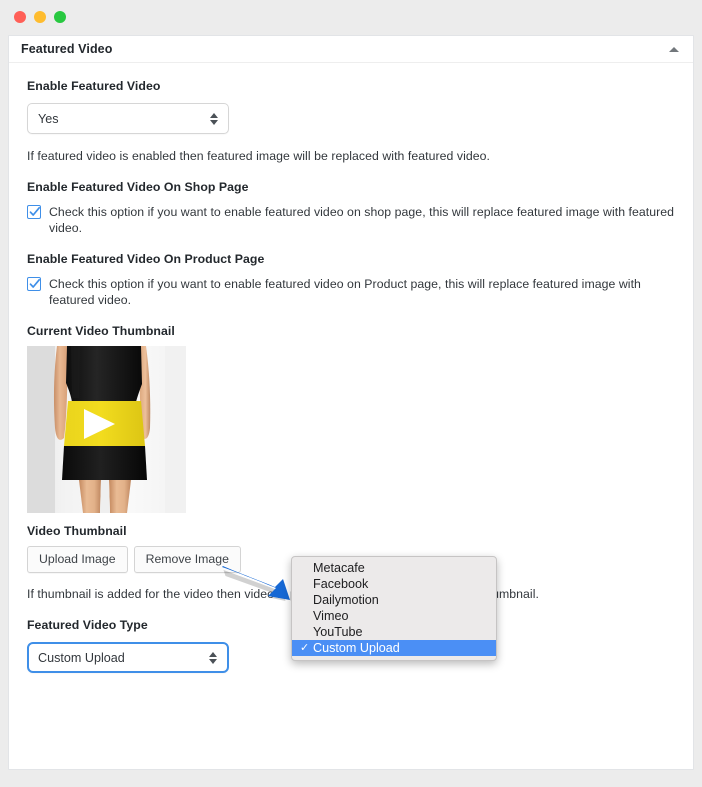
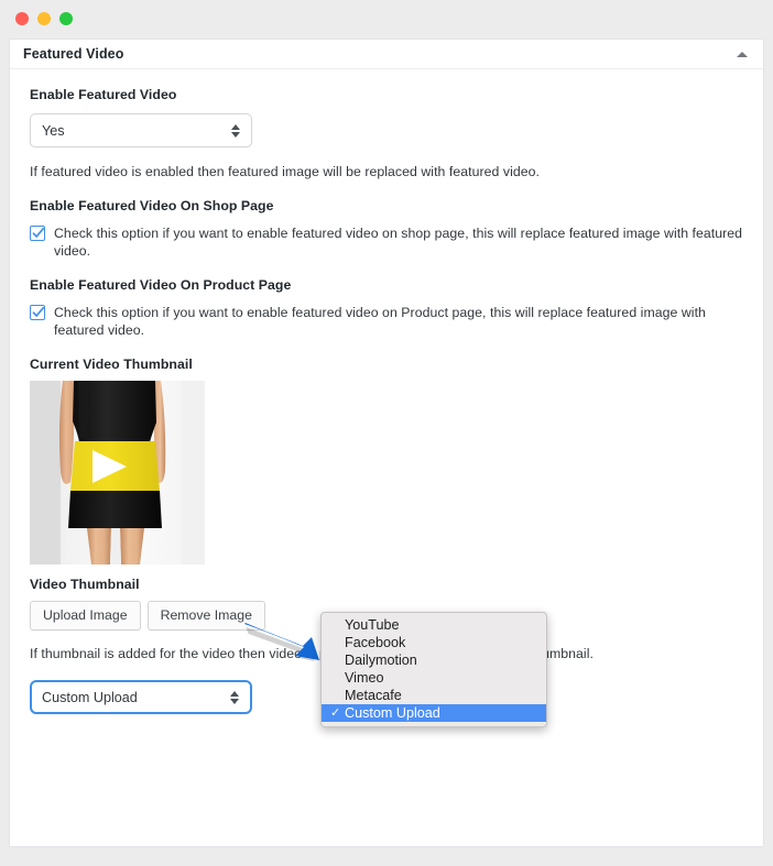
  Featured Video
  Enable Featured Video
  Yes
  If featured video is enabled then featured image will be replaced with featured video.
  Enable Featured Video On Shop Page
  Check this option if you want to enable featured video on shop page, this will replace featured image with featured video.
  Enable Featured Video On Product Page
  Check this option if you want to enable featured video on Product page, this will replace featured image with featured video.
  Current Video Thumbnail
  Video Thumbnail
  Upload Image
  Remove Image
- Featured Video Type
  Custom Upload
- Metacafe
+ YouTube
  Facebook
  Dailymotion
  Vimeo
- YouTube
+ Metacafe
  ✓
  Custom Upload
